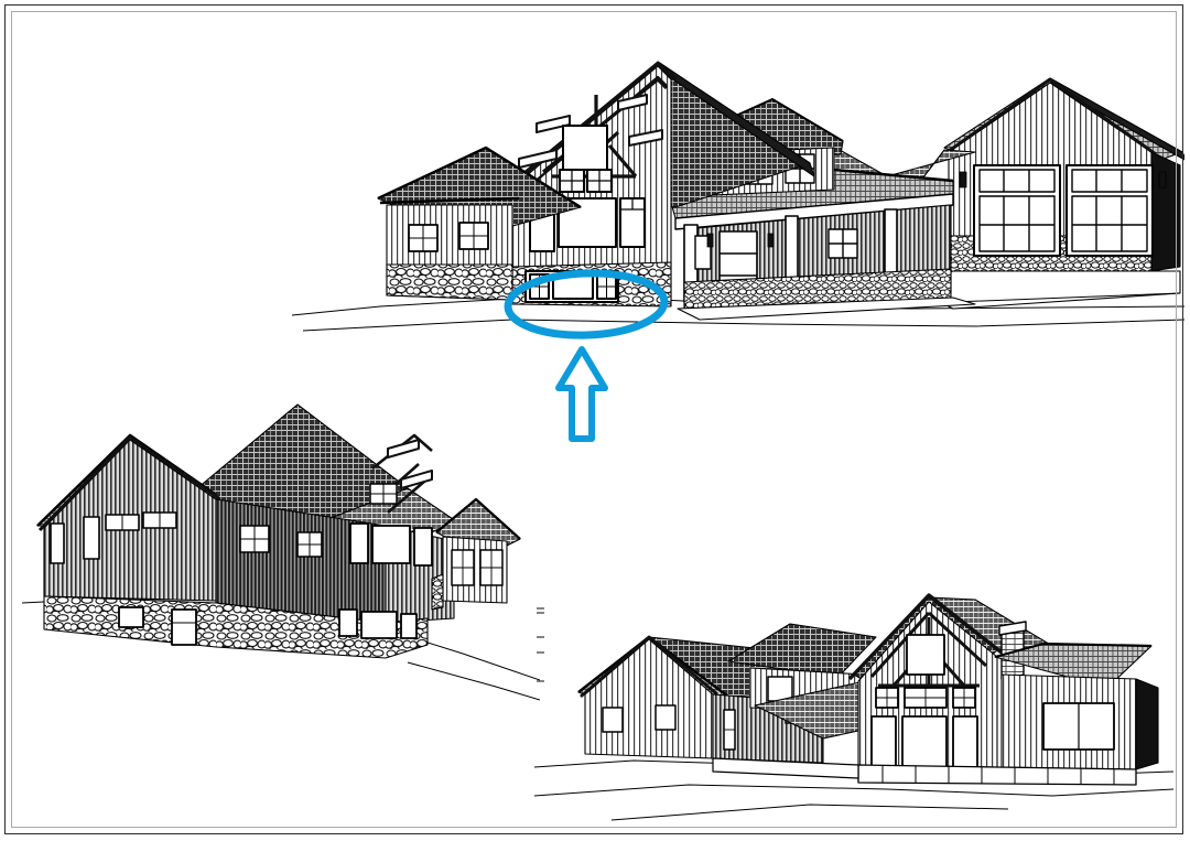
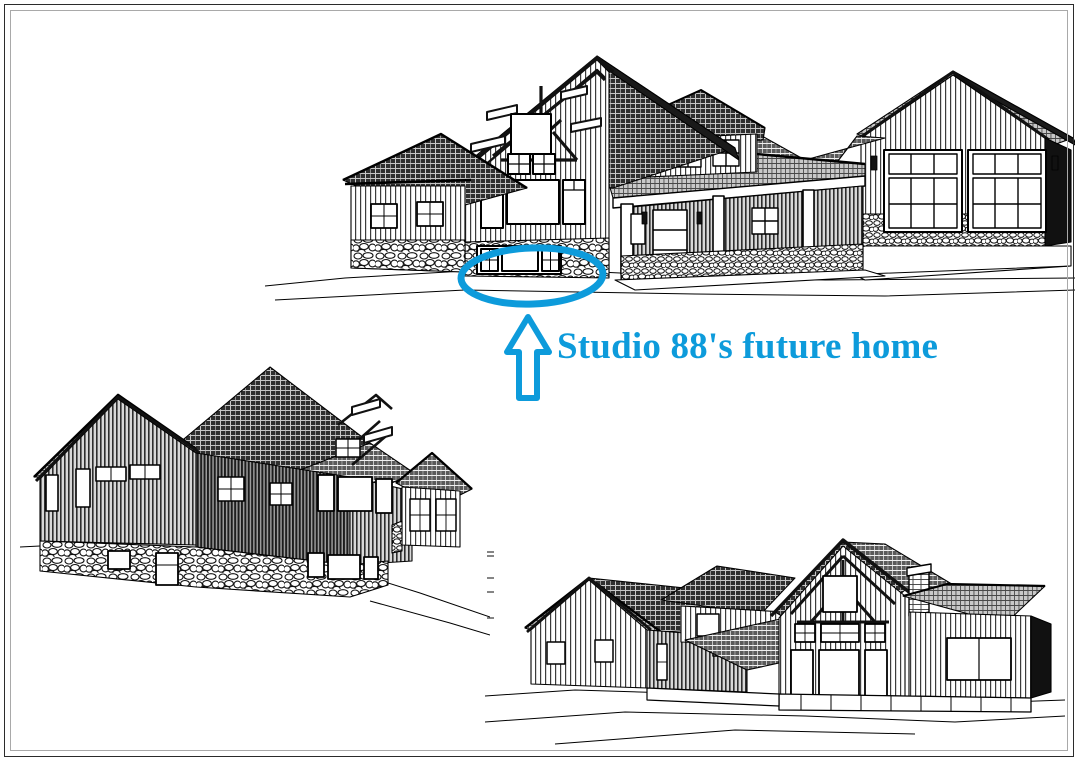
+ Studio 88's future home
